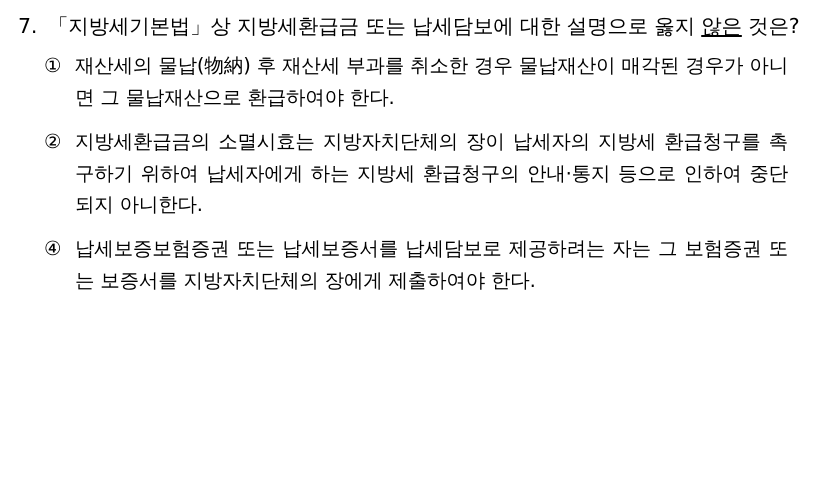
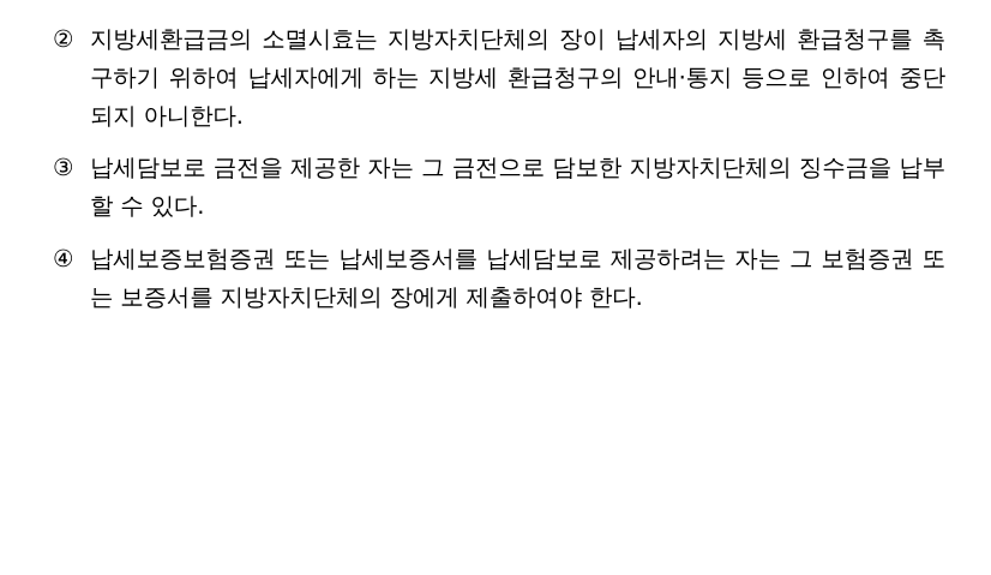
- 7.
- 「지방세기본법」상 지방세환급금 또는 납세담보에 대한 설명으로 옳지 않은 것은?
- ①
- 재산세의 물납(物納) 후 재산세 부과를 취소한 경우 물납재산이 매각된 경우가 아니면 그 물납재산으로 환급하여야 한다.
  ②
  지방세환급금의 소멸시효는 지방자치단체의 장이 납세자의 지방세 환급청구를 촉구하기 위하여 납세자에게 하는 지방세 환급청구의 안내·통지 등으로 인하여 중단되지 아니한다.
+ ③
+ 납세담보로 금전을 제공한 자는 그 금전으로 담보한 지방자치단체의 징수금을 납부할 수 있다.
  ④
  납세보증보험증권 또는 납세보증서를 납세담보로 제공하려는 자는 그 보험증권 또는 보증서를 지방자치단체의 장에게 제출하여야 한다.
